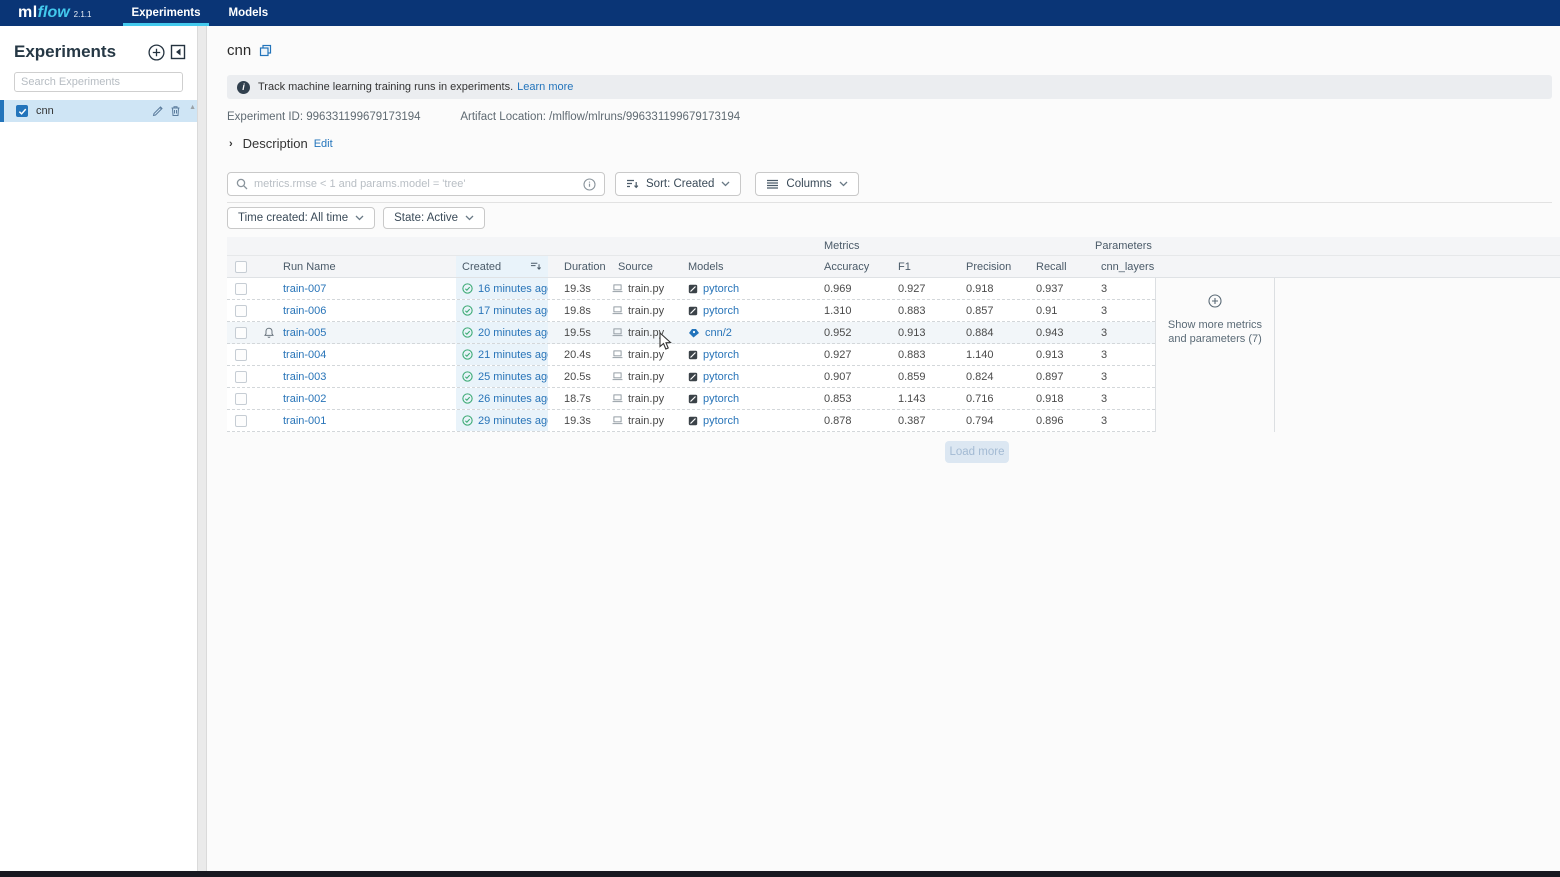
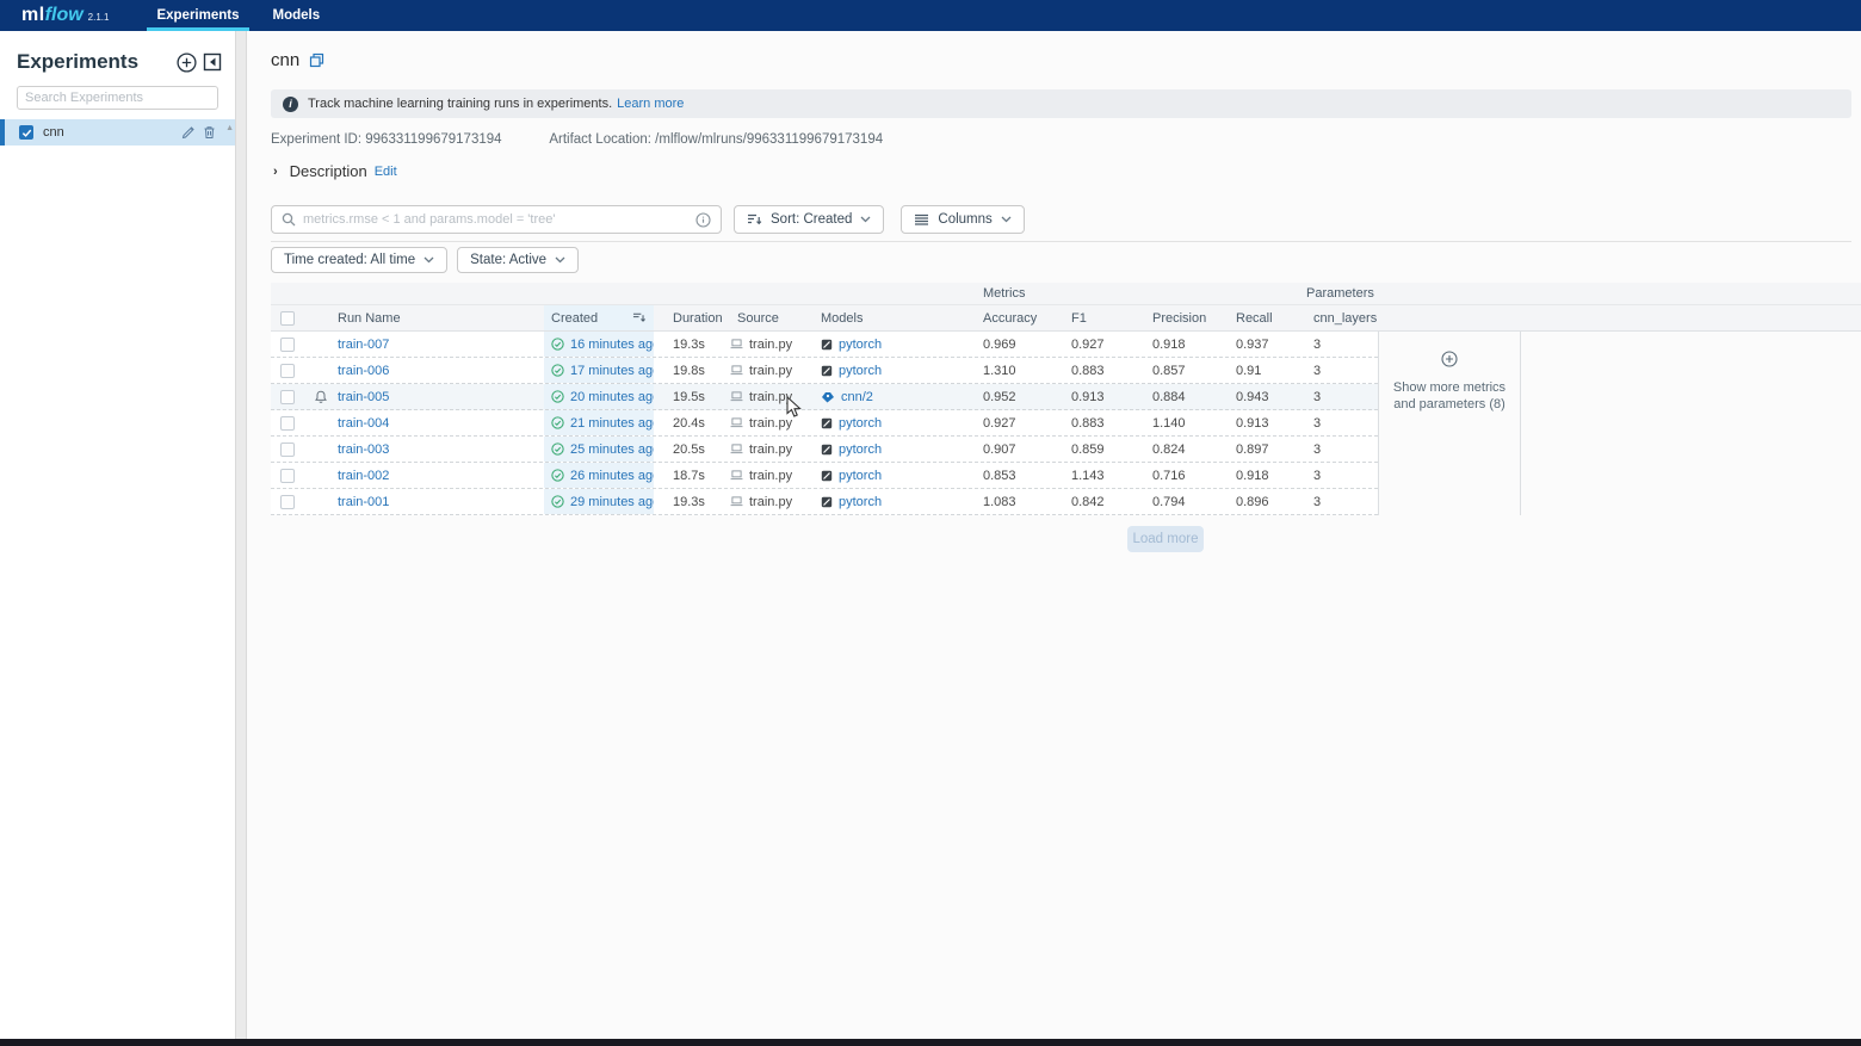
  ml
  flow
  2.1.1
  Experiments
  Models
  Experiments
  Search Experiments
  cnn
  cnn
  i
  Track machine learning training runs in experiments.
  Learn more
  Experiment ID: 996331199679173194 Artifact Location: /mlflow/mlruns/996331199679173194
  ›
  Description
  Edit
  metrics.rmse < 1 and params.model = 'tree'
  Sort: Created
  Columns
  Time created: All time
  State: Active
  Metrics
  Parameters
  Run Name
  Created
  Duration
  Source
  Models
  Accuracy
  F1
  Precision
  Recall
  cnn_layers
  train-007
  16 minutes ag
  19.3s
  train.py
  pytorch
  0.969
  0.927
  0.918
  0.937
  3
  train-006
  17 minutes ag
  19.8s
  train.py
  pytorch
  1.310
  0.883
  0.857
  0.91
  3
  train-005
  20 minutes ag
  19.5s
  train.py
  cnn/2
  0.952
  0.913
  0.884
  0.943
  3
  train-004
  21 minutes ag
  20.4s
  train.py
  pytorch
  0.927
  0.883
  1.140
  0.913
  3
  train-003
  25 minutes ag
  20.5s
  train.py
  pytorch
  0.907
  0.859
  0.824
  0.897
  3
  train-002
  26 minutes ag
  18.7s
  train.py
  pytorch
  0.853
  1.143
  0.716
  0.918
  3
  train-001
  29 minutes ag
  19.3s
  train.py
  pytorch
- 0.878
+ 1.083
- 0.387
+ 0.842
  0.794
  0.896
  3
  Show more metrics
- and parameters (7)
+ and parameters (8)
  Load more
